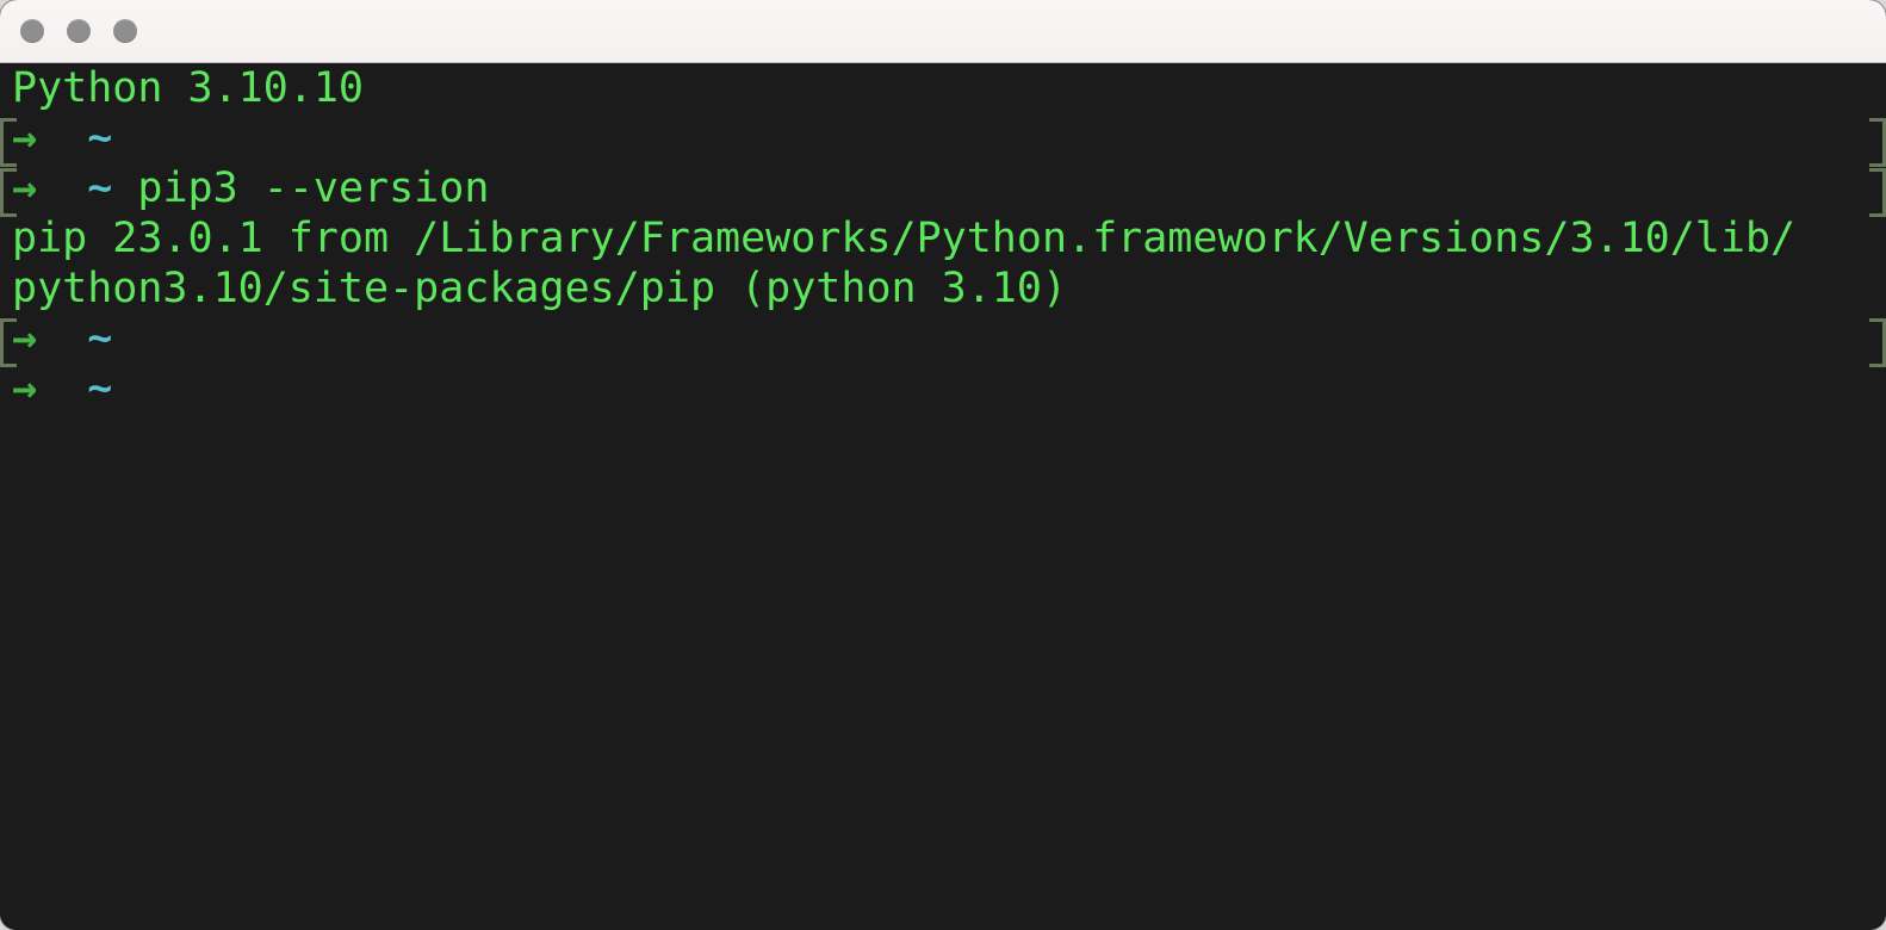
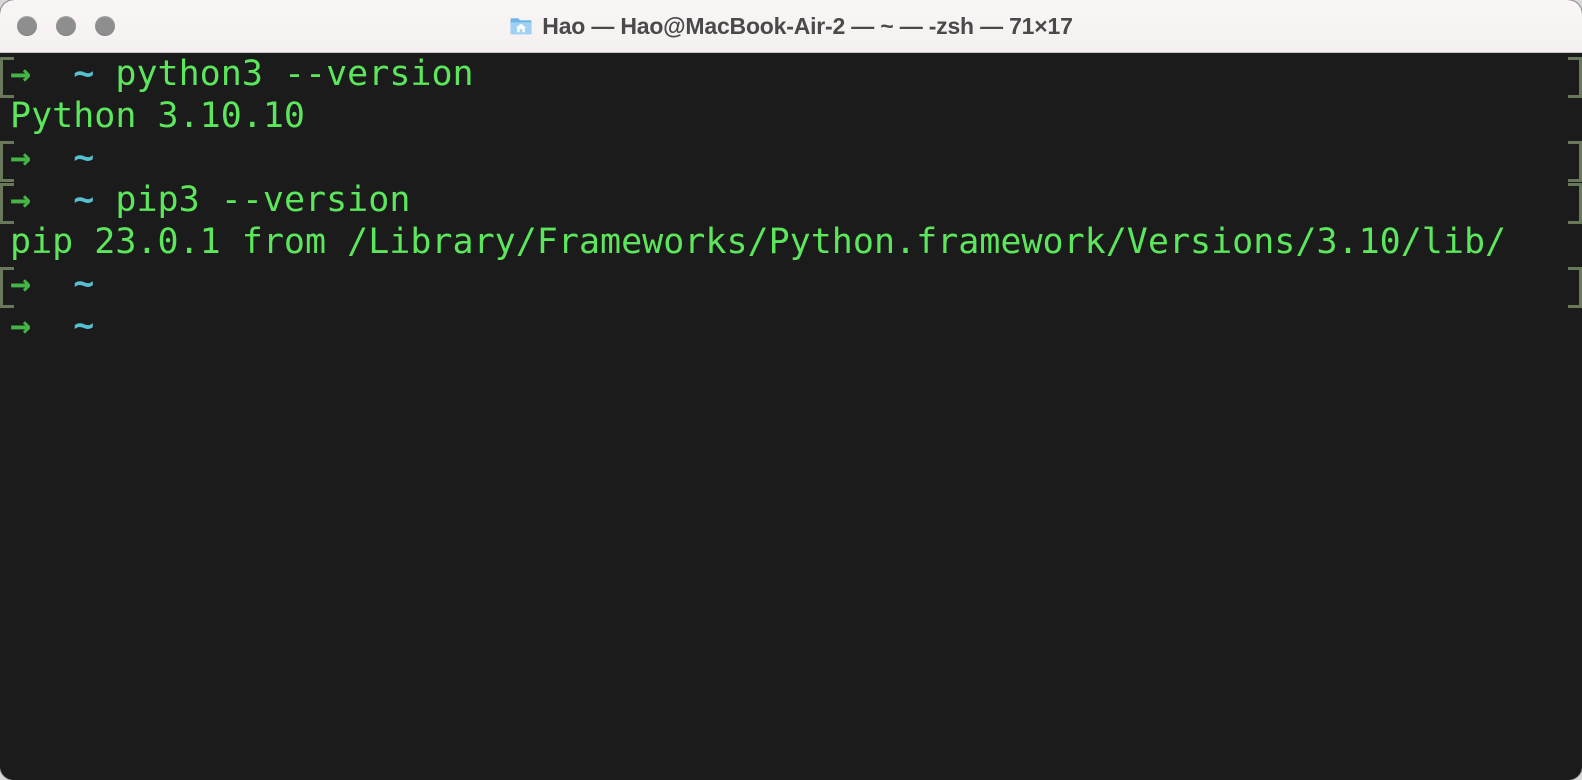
+ Hao — Hao@MacBook-Air-2 — ~ — -zsh — 71×17
+ → ~ python3 --version
  Python 3.10.10
  → ~
  → ~ pip3 --version
  pip 23.0.1 from /Library/Frameworks/Python.framework/Versions/3.10/lib/
- python3.10/site-packages/pip (python 3.10)
  → ~
  → ~
